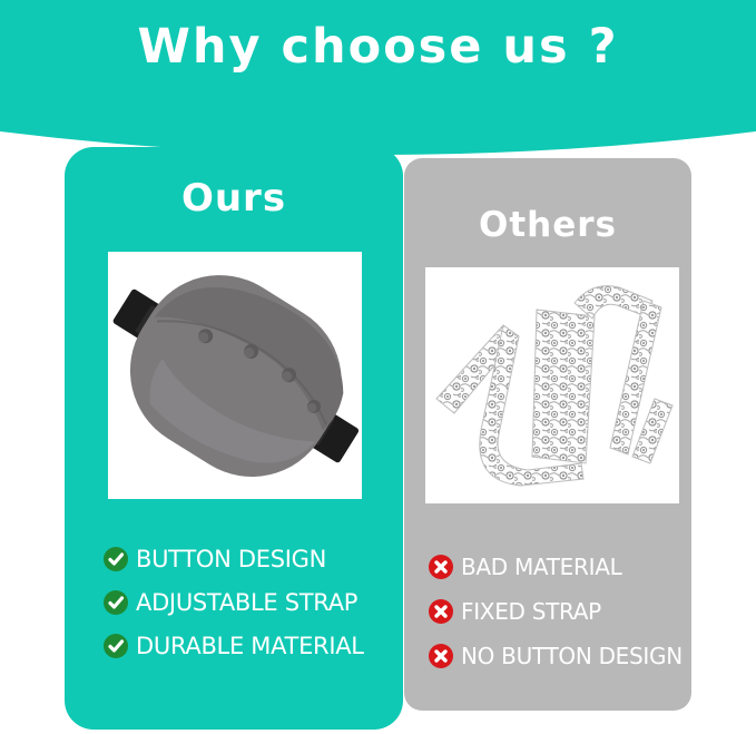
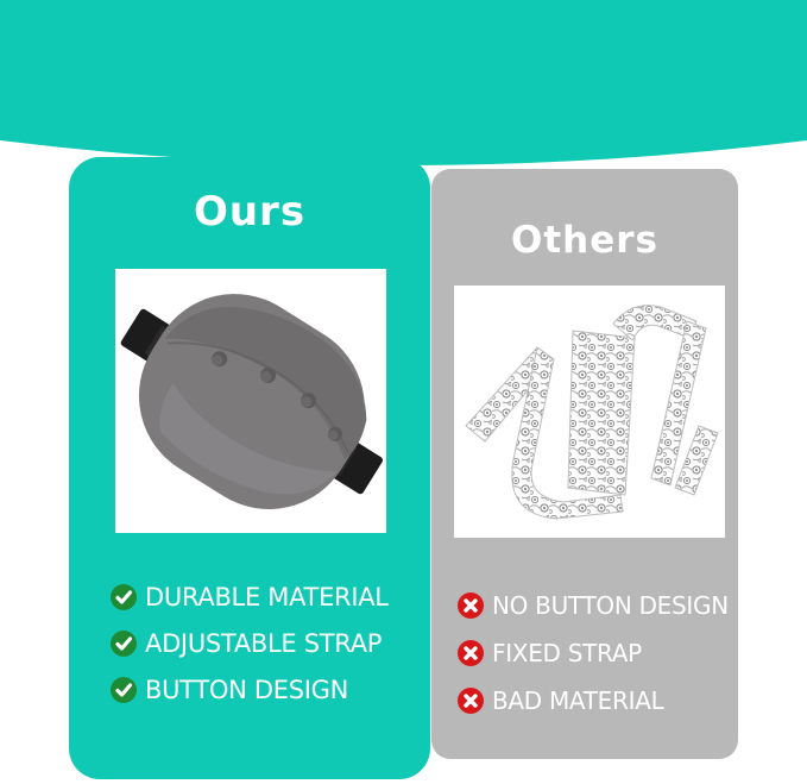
- Why choose us ?
  Others
- BAD MATERIAL
+ NO BUTTON DESIGN
  FIXED STRAP
- NO BUTTON DESIGN
+ BAD MATERIAL
  Ours
- BUTTON DESIGN
+ DURABLE MATERIAL
  ADJUSTABLE STRAP
- DURABLE MATERIAL
+ BUTTON DESIGN
